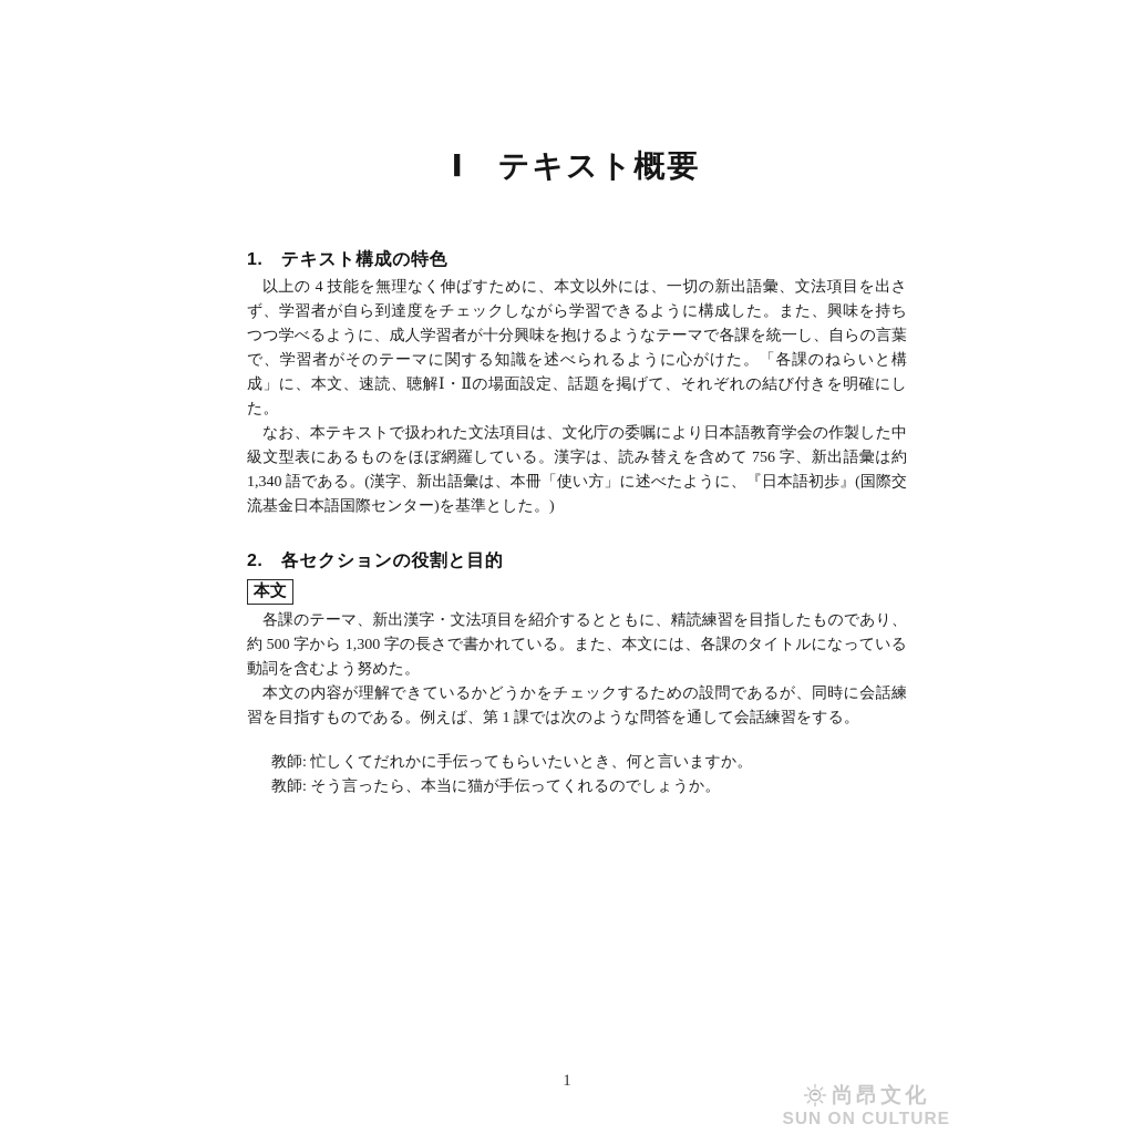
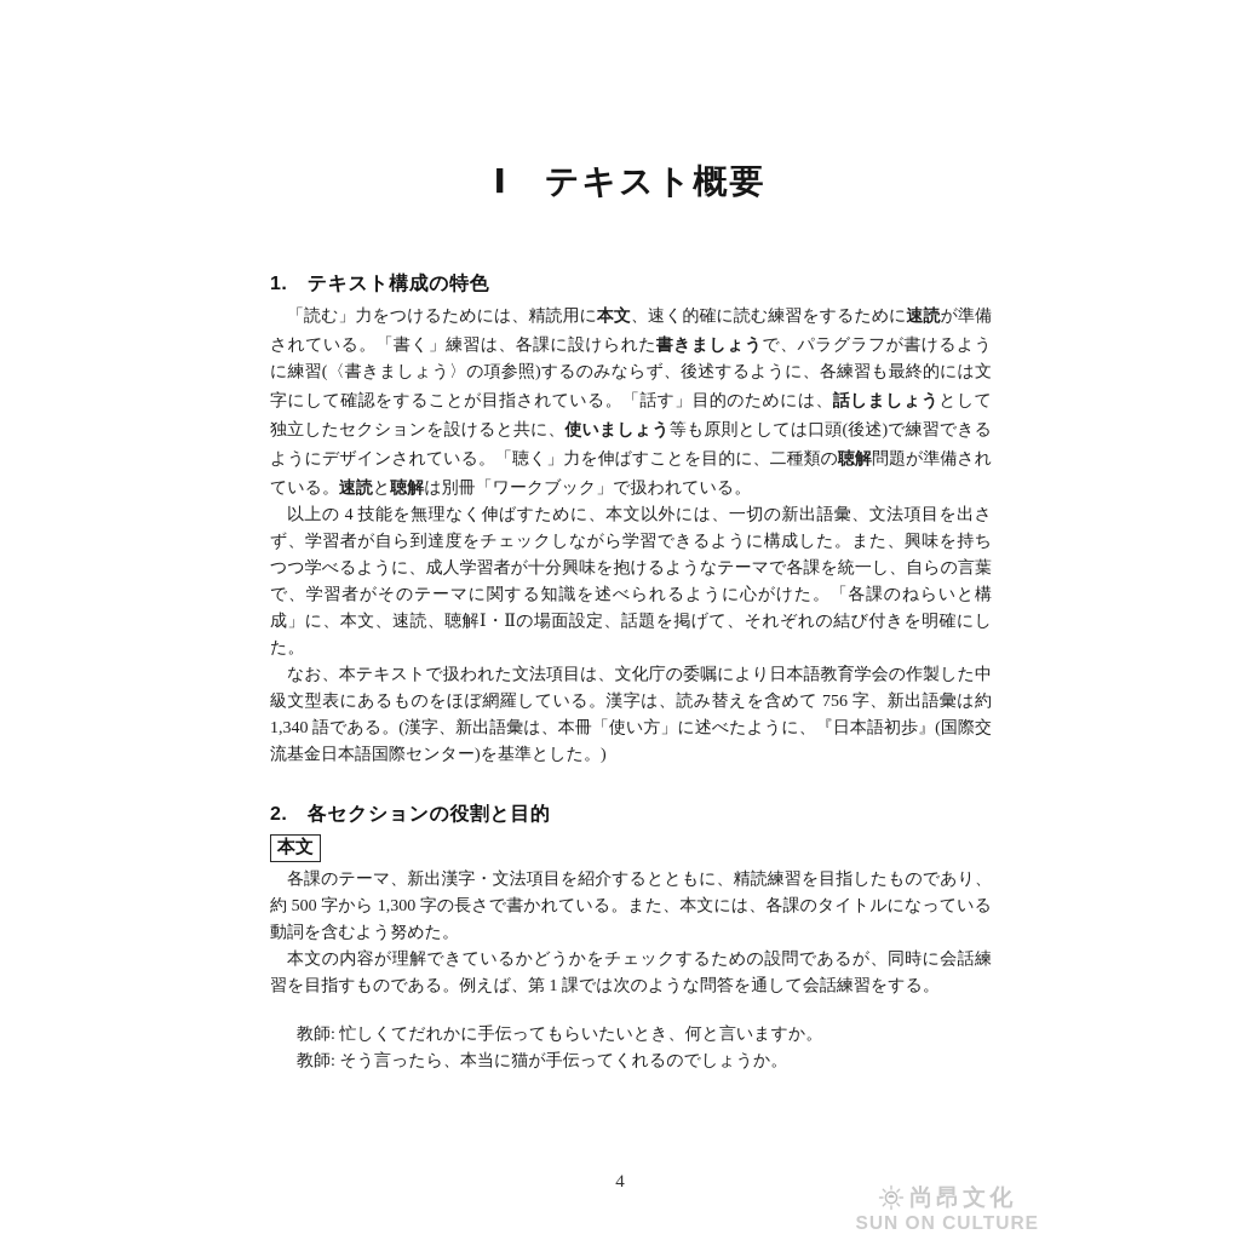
  Ⅰ テキスト概要
  1. テキスト構成の特色
+ 「読む」力をつけるためには、精読用に本文、速く的確に読む練習をするために速読が準備されている。「書く」練習は、各課に設けられた書きましょうで、パラグラフが書けるように練習(〈書きましょう〉の項参照)するのみならず、後述するように、各練習も最終的には文字にして確認をすることが目指されている。「話す」目的のためには、話しましょうとして独立したセクションを設けると共に、使いましょう等も原則としては口頭(後述)で練習できるようにデザインされている。「聴く」力を伸ばすことを目的に、二種類の聴解問題が準備されている。速読と聴解は別冊「ワークブック」で扱われている。
  以上の 4 技能を無理なく伸ばすために、本文以外には、一切の新出語彙、文法項目を出さず、学習者が自ら到達度をチェックしながら学習できるように構成した。また、興味を持ちつつ学べるように、成人学習者が十分興味を抱けるようなテーマで各課を統一し、自らの言葉で、学習者がそのテーマに関する知識を述べられるように心がけた。「各課のねらいと構成」に、本文、速読、聴解Ⅰ・Ⅱの場面設定、話題を掲げて、それぞれの結び付きを明確にした。
  なお、本テキストで扱われた文法項目は、文化庁の委嘱により日本語教育学会の作製した中級文型表にあるものをほぼ網羅している。漢字は、読み替えを含めて 756 字、新出語彙は約 1,340 語である。(漢字、新出語彙は、本冊「使い方」に述べたように、『日本語初歩』(国際交流基金日本語国際センター)を基準とした。)
  2. 各セクションの役割と目的
  本文
  各課のテーマ、新出漢字・文法項目を紹介するとともに、精読練習を目指したものであり、約 500 字から 1,300 字の長さで書かれている。また、本文には、各課のタイトルになっている動詞を含むよう努めた。
  本文の内容が理解できているかどうかをチェックするための設問であるが、同時に会話練習を目指すものである。例えば、第 1 課では次のような問答を通して会話練習をする。
  教師: 忙しくてだれかに手伝ってもらいたいとき、何と言いますか。
  教師: そう言ったら、本当に猫が手伝ってくれるのでしょうか。
- 1
+ 4
  尚昂文化
  SUN ON CULTURE
